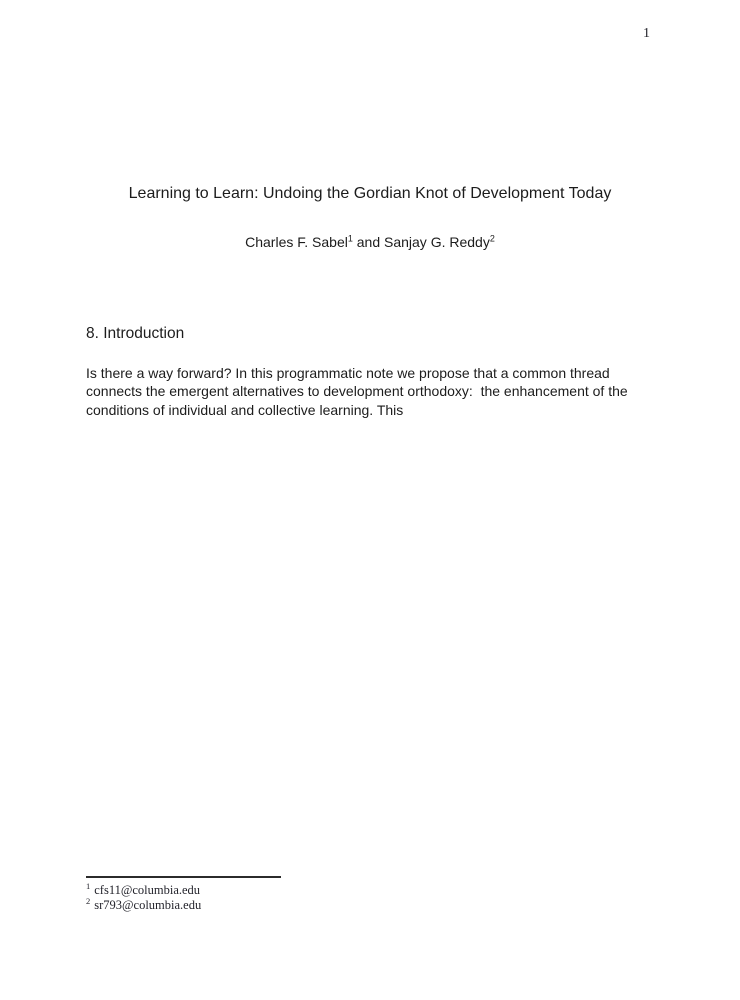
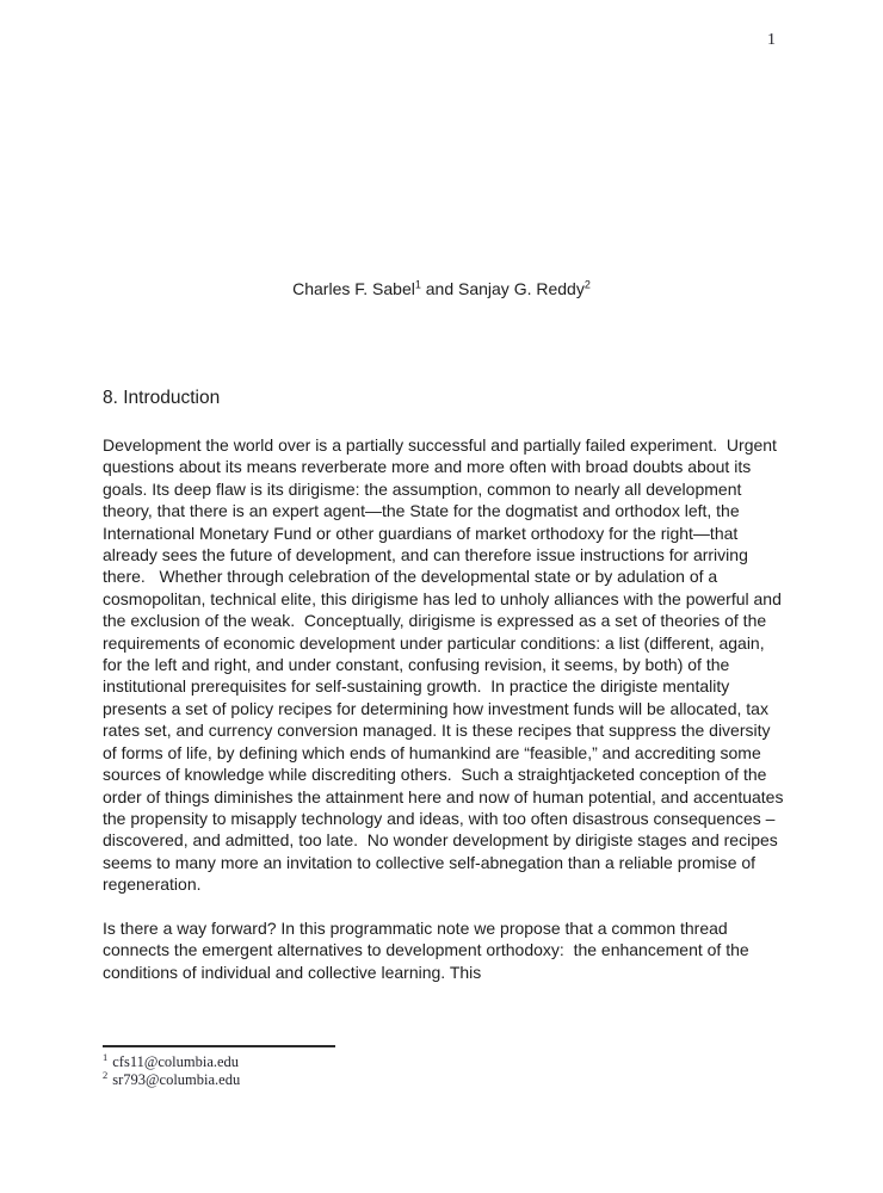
  1
- Learning to Learn: Undoing the Gordian Knot of Development Today
  Charles F. Sabel1 and Sanjay G. Reddy2
  8. Introduction
+ Development the world over is a partially successful and partially failed experiment. Urgent questions about its means reverberate more and more often with broad doubts about its goals. Its deep flaw is its dirigisme: the assumption, common to nearly all development theory, that there is an expert agent—the State for the dogmatist and orthodox left, the International Monetary Fund or other guardians of market orthodoxy for the right—that already sees the future of development, and can therefore issue instructions for arriving there. Whether through celebration of the developmental state or by adulation of a cosmopolitan, technical elite, this dirigisme has led to unholy alliances with the powerful and the exclusion of the weak. Conceptually, dirigisme is expressed as a set of theories of the requirements of economic development under particular conditions: a list (different, again, for the left and right, and under constant, confusing revision, it seems, by both) of the institutional prerequisites for self-sustaining growth. In practice the dirigiste mentality presents a set of policy recipes for determining how investment funds will be allocated, tax rates set, and currency conversion managed. It is these recipes that suppress the diversity of forms of life, by defining which ends of humankind are “feasible,” and accrediting some sources of knowledge while discrediting others. Such a straightjacketed conception of the order of things diminishes the attainment here and now of human potential, and accentuates the propensity to misapply technology and ideas, with too often disastrous consequences – discovered, and admitted, too late. No wonder development by dirigiste stages and recipes seems to many more an invitation to collective self-abnegation than a reliable promise of regeneration.
  Is there a way forward? In this programmatic note we propose that a common thread connects the emergent alternatives to development orthodoxy: the enhancement of the conditions of individual and collective learning. This
  1 cfs11@columbia.edu
  2 sr793@columbia.edu
